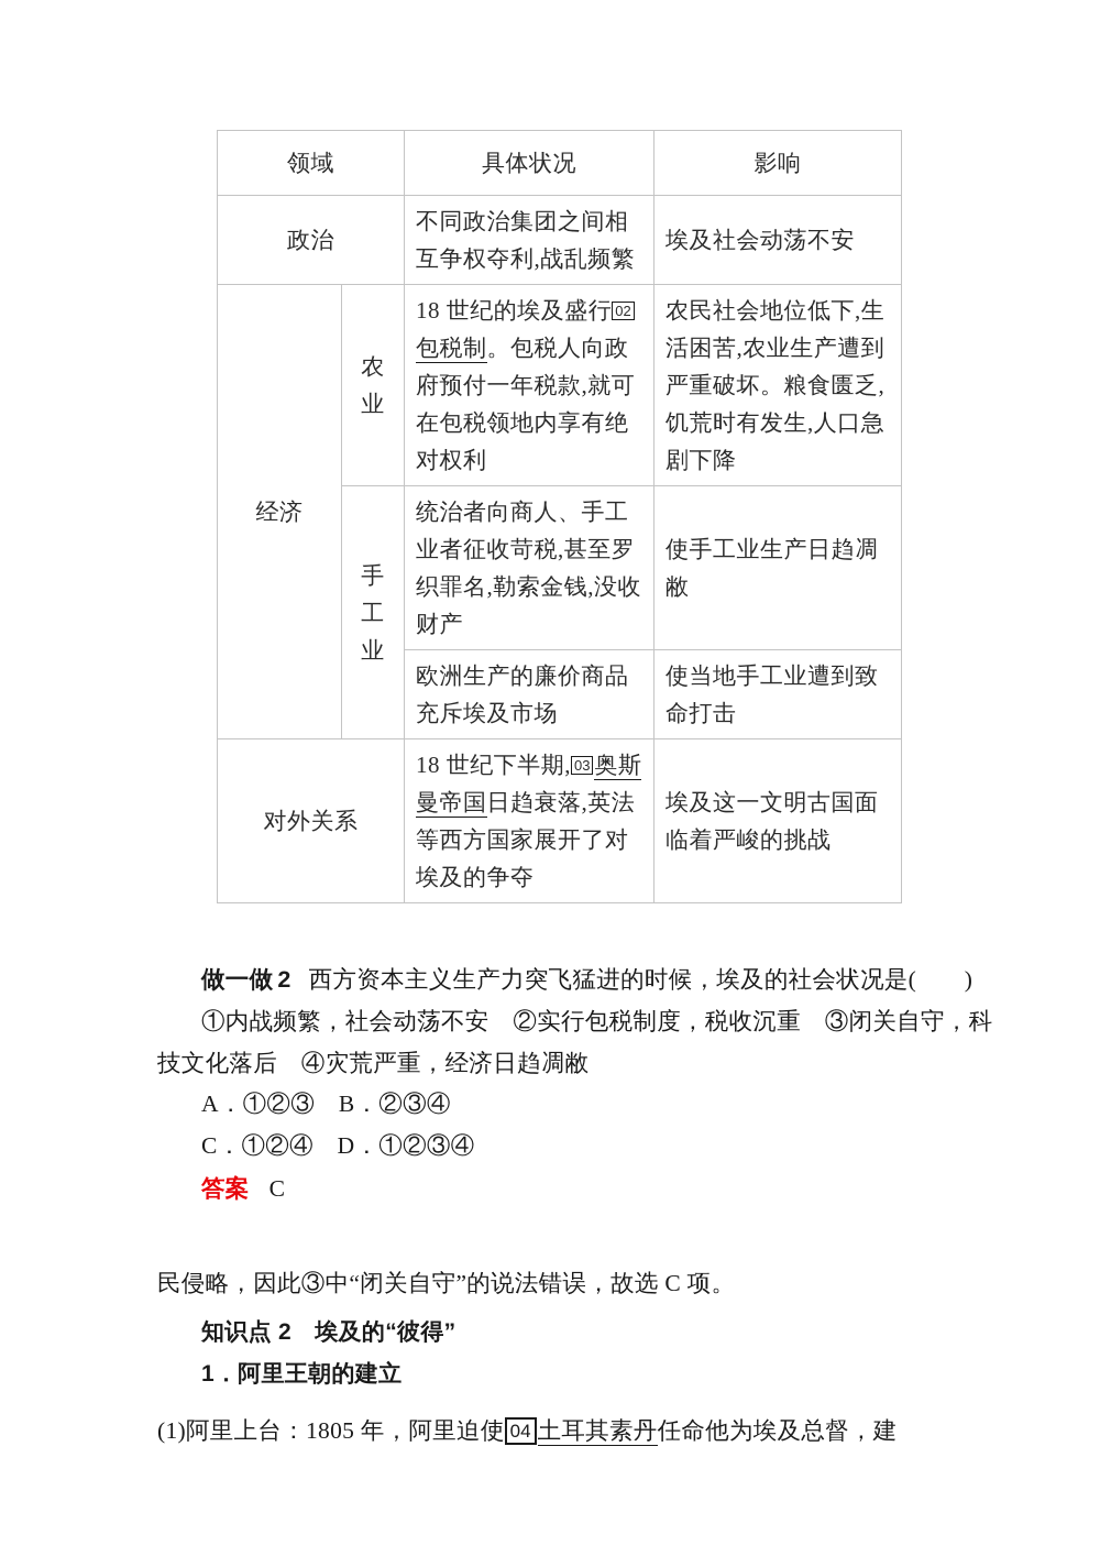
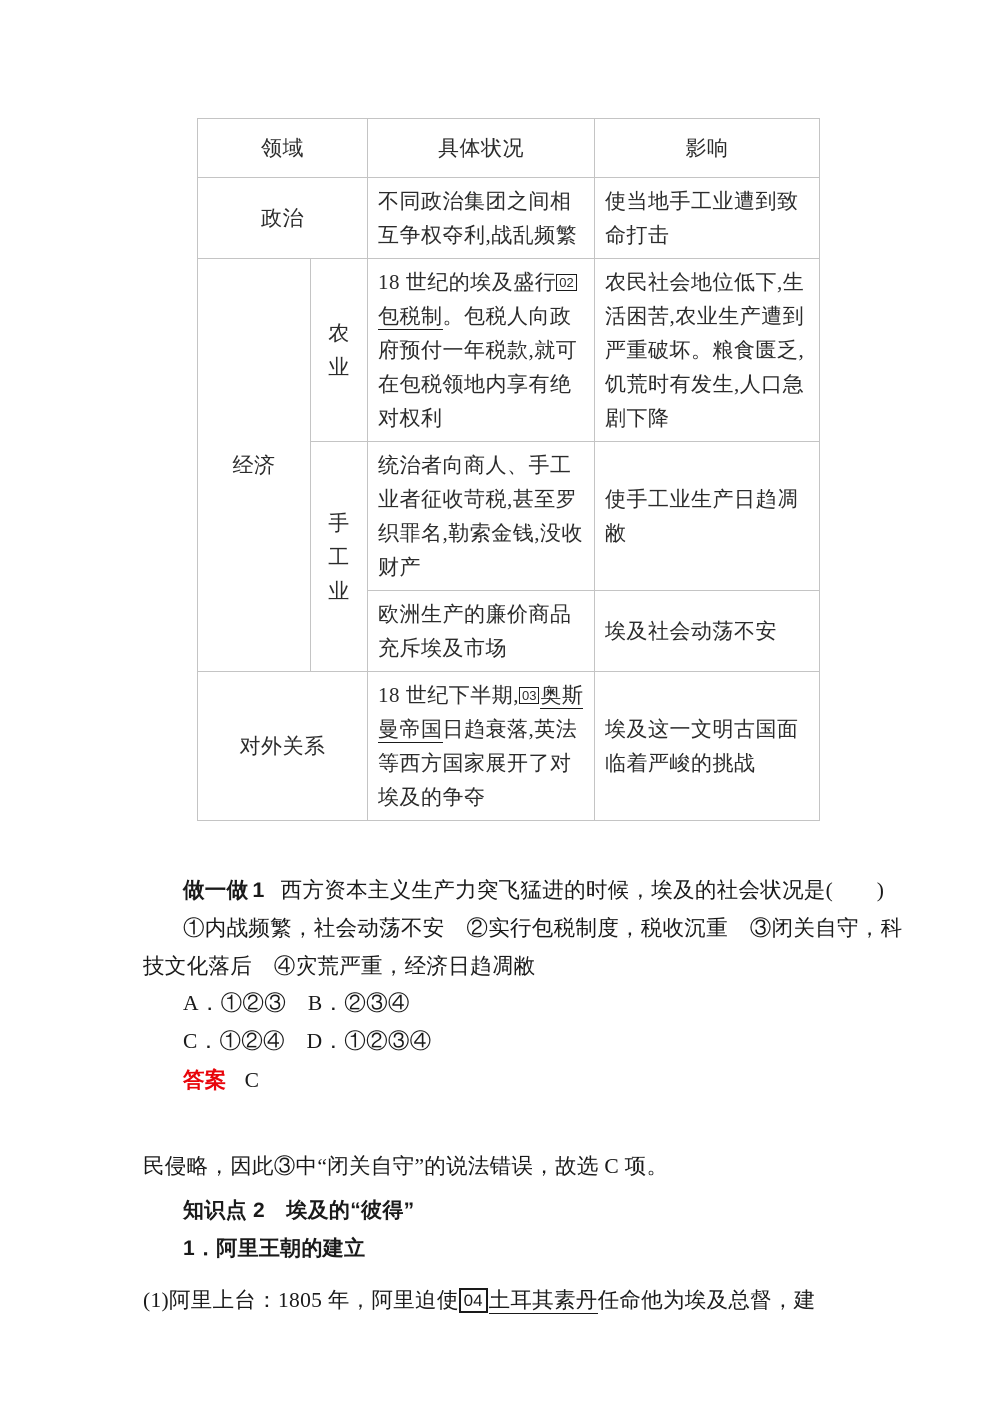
  领域	具体状况	影响
- 政治	不同政治集团之间相互争权夺利,战乱频繁	埃及社会动荡不安
+ 政治	不同政治集团之间相互争权夺利,战乱频繁	使当地手工业遭到致命打击
  经济	农业	18 世纪的埃及盛行 02包税制。包税人向政府预付一年税款,就可在包税领地内享有绝对权利	农民社会地位低下,生活困苦,农业生产遭到严重破坏。粮食匮乏,饥荒时有发生,人口急剧下降
  手工业	统治者向商人、手工业者征收苛税,甚至罗织罪名,勒索金钱,没收财产	使手工业生产日趋凋敝
- 欧洲生产的廉价商品充斥埃及市场	使当地手工业遭到致命打击
+ 欧洲生产的廉价商品充斥埃及市场	埃及社会动荡不安
  对外关系	18 世纪下半期, 03 奥斯曼帝国日趋衰落,英法等西方国家展开了对埃及的争夺	埃及这一文明古国面临着严峻的挑战
- 做一做 2 西方资本主义生产力突飞猛进的时候，埃及的社会状况是( )
+ 做一做 1 西方资本主义生产力突飞猛进的时候，埃及的社会状况是( )
  ①内战频繁，社会动荡不安 ②实行包税制度，税收沉重 ③闭关自守，科
  技文化落后 ④灾荒严重，经济日趋凋敝
  A．①②③ B．②③④
  C．①②④ D．①②③④
  答案 C
  民侵略，因此③中“闭关自守”的说法错误，故选 C 项。
  知识点 2 埃及的“彼得”
  1．阿里王朝的建立
  (1)阿里上台：1805 年，阿里迫使 04 土耳其素丹任命他为埃及总督，建
